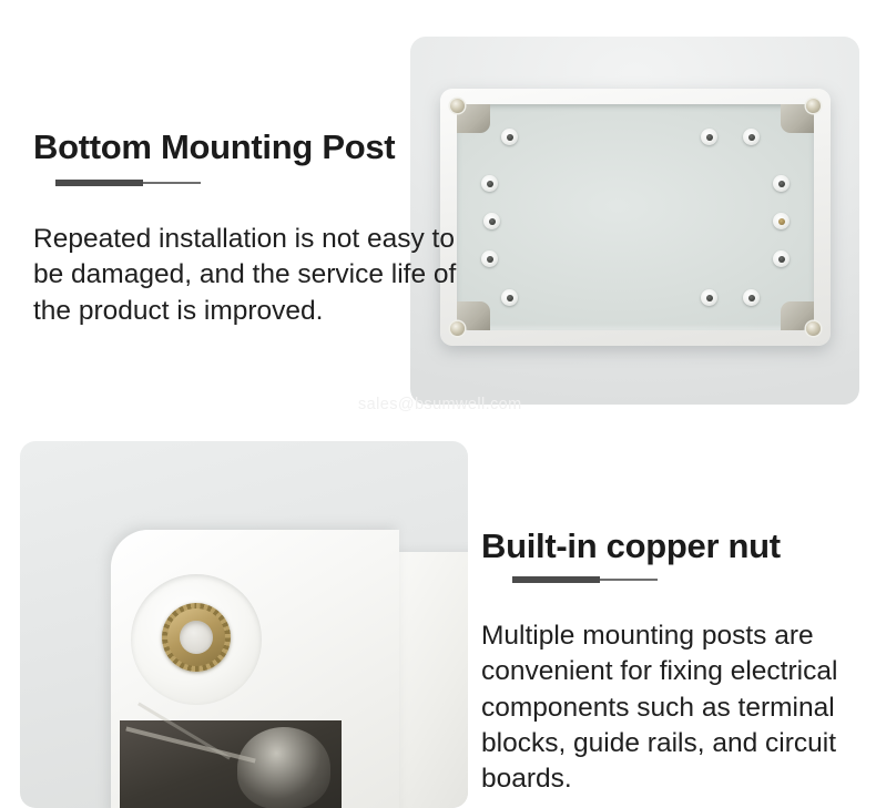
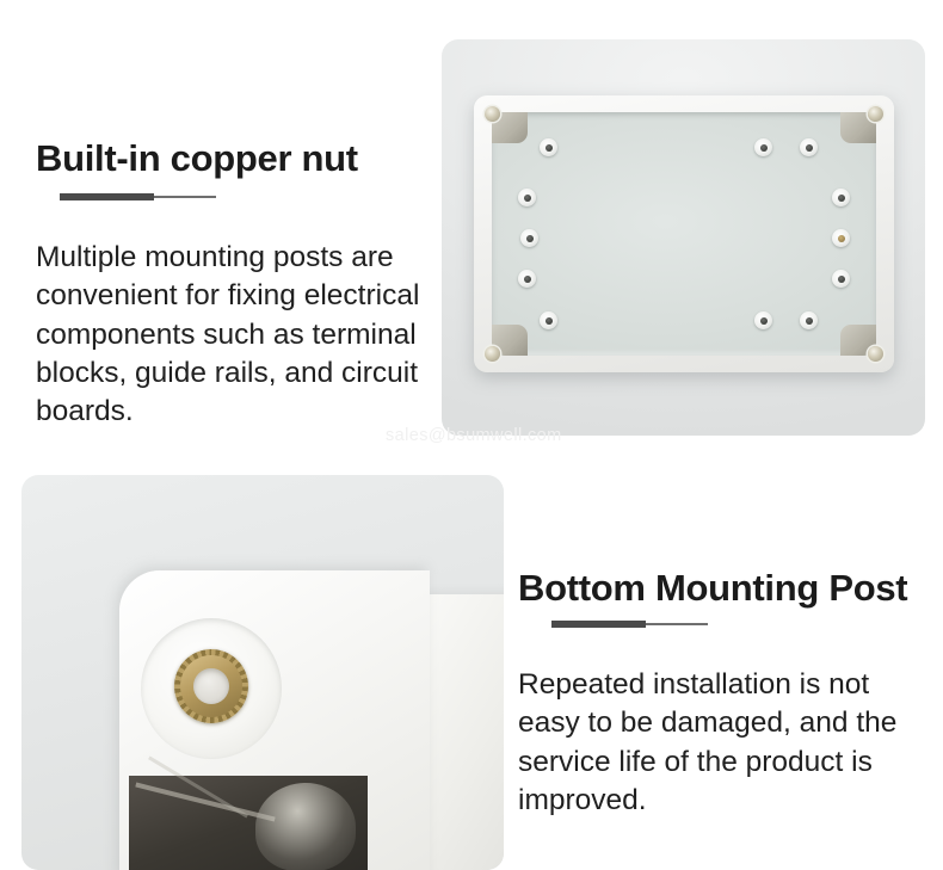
- Bottom Mounting Post
+ Built-in copper nut
- Repeated installation is not easy to be damaged, and the service life of the product is improved.
+ Multiple mounting posts are convenient for fixing electrical components such as terminal blocks, guide rails, and circuit boards.
  sales@bsumwell.com
- Built-in copper nut
+ Bottom Mounting Post
- Multiple mounting posts are convenient for fixing electrical components such as terminal blocks, guide rails, and circuit boards.
+ Repeated installation is not easy to be damaged, and the service life of the product is improved.
